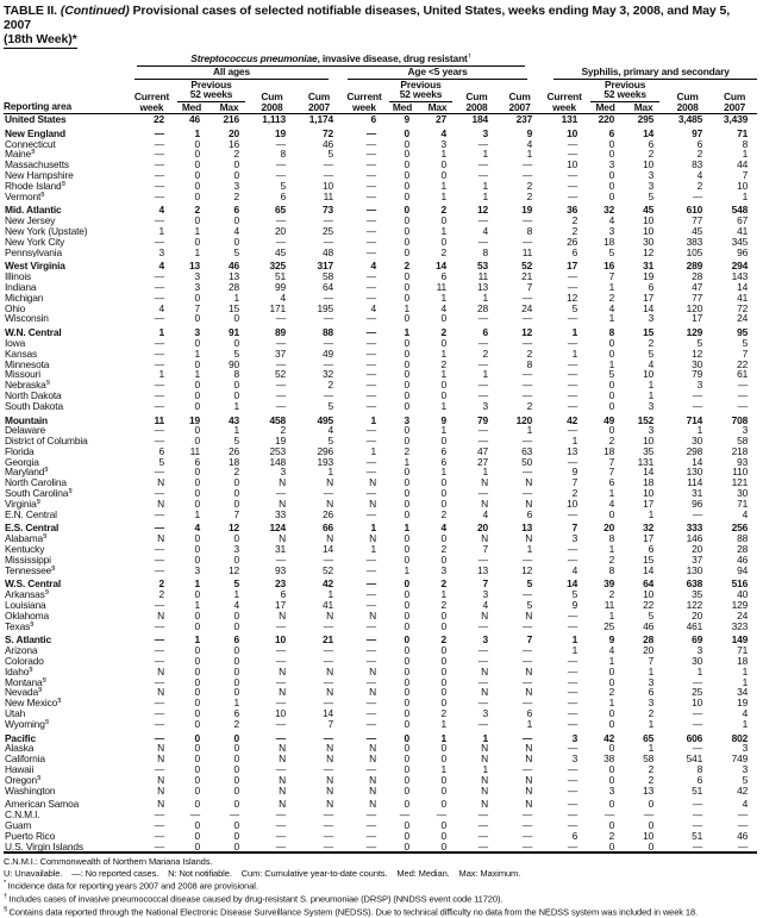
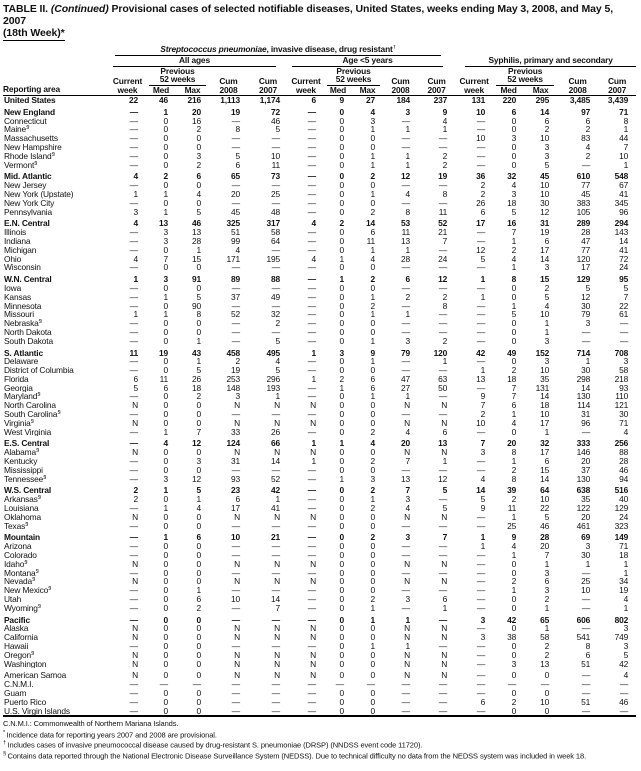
  TABLE II. (Continued) Provisional cases of selected notifiable diseases, United States, weeks ending May 3, 2008, and May 5, 2007
  (18th Week)*
  Reporting area	Streptococcus pneumoniae, invasive disease, drug resistant
  All ages	Age <5 years	Syphilis, primary and secondary
  Currentweek	Previous52 weeks	Cum2008	Cum2007	Currentweek	Previous52 weeks	Cum2008	Cum2007	Currentweek	Previous52 weeks	Cum2008	Cum2007
  Med	Max	Med	Max	Med	Max
  United States	22	46	216	1,113	1,174	6	9	27	184	237	131	220	295	3,485	3,439
  New England	—	1	20	19	72	—	0	4	3	9	10	6	14	97	71
  Connecticut	—	0	16	—	46	—	0	3	—	4	—	0	6	6	8
  Maine	—	0	2	8	5	—	0	1	1	1	—	0	2	2	1
  Massachusetts	—	0	0	—	—	—	0	0	—	—	10	3	10	83	44
  New Hampshire	—	0	0	—	—	—	0	0	—	—	—	0	3	4	7
  Rhode Island	—	0	3	5	10	—	0	1	1	2	—	0	3	2	10
  Vermont	—	0	2	6	11	—	0	1	1	2	—	0	5	—	1
  Mid. Atlantic	4	2	6	65	73	—	0	2	12	19	36	32	45	610	548
  New Jersey	—	0	0	—	—	—	0	0	—	—	2	4	10	77	67
  New York (Upstate)	1	1	4	20	25	—	0	1	4	8	2	3	10	45	41
  New York City	—	0	0	—	—	—	0	0	—	—	26	18	30	383	345
  Pennsylvania	3	1	5	45	48	—	0	2	8	11	6	5	12	105	96
- West Virginia	4	13	46	325	317	4	2	14	53	52	17	16	31	289	294
+ E.N. Central	4	13	46	325	317	4	2	14	53	52	17	16	31	289	294
  Illinois	—	3	13	51	58	—	0	6	11	21	—	7	19	28	143
  Indiana	—	3	28	99	64	—	0	11	13	7	—	1	6	47	14
  Michigan	—	0	1	4	—	—	0	1	1	—	12	2	17	77	41
  Ohio	4	7	15	171	195	4	1	4	28	24	5	4	14	120	72
  Wisconsin	—	0	0	—	—	—	0	0	—	—	—	1	3	17	24
  W.N. Central	1	3	91	89	88	—	1	2	6	12	1	8	15	129	95
  Iowa	—	0	0	—	—	—	0	0	—	—	—	0	2	5	5
  Kansas	—	1	5	37	49	—	0	1	2	2	1	0	5	12	7
  Minnesota	—	0	90	—	—	—	0	2	—	8	—	1	4	30	22
  Missouri	1	1	8	52	32	—	0	1	1	—	—	5	10	79	61
  Nebraska	—	0	0	—	2	—	0	0	—	—	—	0	1	3	—
  North Dakota	—	0	0	—	—	—	0	0	—	—	—	0	1	—	—
  South Dakota	—	0	1	—	5	—	0	1	3	2	—	0	3	—	—
- Mountain	11	19	43	458	495	1	3	9	79	120	42	49	152	714	708
+ S. Atlantic	11	19	43	458	495	1	3	9	79	120	42	49	152	714	708
  Delaware	—	0	1	2	4	—	0	1	—	1	—	0	3	1	3
  District of Columbia	—	0	5	19	5	—	0	0	—	—	1	2	10	30	58
  Florida	6	11	26	253	296	1	2	6	47	63	13	18	35	298	218
  Georgia	5	6	18	148	193	—	1	6	27	50	—	7	131	14	93
  Maryland	—	0	2	3	1	—	0	1	1	—	9	7	14	130	110
  North Carolina	N	0	0	N	N	N	0	0	N	N	7	6	18	114	121
  South Carolina	—	0	0	—	—	—	0	0	—	—	2	1	10	31	30
  Virginia	N	0	0	N	N	N	0	0	N	N	10	4	17	96	71
- E.N. Central	—	1	7	33	26	—	0	2	4	6	—	0	1	—	4
+ West Virginia	—	1	7	33	26	—	0	2	4	6	—	0	1	—	4
  E.S. Central	—	4	12	124	66	1	1	4	20	13	7	20	32	333	256
  Alabama	N	0	0	N	N	N	0	0	N	N	3	8	17	146	88
  Kentucky	—	0	3	31	14	1	0	2	7	1	—	1	6	20	28
  Mississippi	—	0	0	—	—	—	0	0	—	—	—	2	15	37	46
  Tennessee	—	3	12	93	52	—	1	3	13	12	4	8	14	130	94
  W.S. Central	2	1	5	23	42	—	0	2	7	5	14	39	64	638	516
  Arkansas	2	0	1	6	1	—	0	1	3	—	5	2	10	35	40
  Louisiana	—	1	4	17	41	—	0	2	4	5	9	11	22	122	129
  Oklahoma	N	0	0	N	N	N	0	0	N	N	—	1	5	20	24
  Texas	—	0	0	—	—	—	0	0	—	—	—	25	46	461	323
- S. Atlantic	—	1	6	10	21	—	0	2	3	7	1	9	28	69	149
+ Mountain	—	1	6	10	21	—	0	2	3	7	1	9	28	69	149
  Arizona	—	0	0	—	—	—	0	0	—	—	1	4	20	3	71
  Colorado	—	0	0	—	—	—	0	0	—	—	—	1	7	30	18
  Idaho	N	0	0	N	N	N	0	0	N	N	—	0	1	1	1
  Montana	—	0	0	—	—	—	0	0	—	—	—	0	3	—	1
  Nevada	N	0	0	N	N	N	0	0	N	N	—	2	6	25	34
  New Mexico	—	0	1	—	—	—	0	0	—	—	—	1	3	10	19
  Utah	—	0	6	10	14	—	0	2	3	6	—	0	2	—	4
  Wyoming	—	0	2	—	7	—	0	1	—	1	—	0	1	—	1
  Pacific	—	0	0	—	—	—	0	1	1	—	3	42	65	606	802
  Alaska	N	0	0	N	N	N	0	0	N	N	—	0	1	—	3
  California	N	0	0	N	N	N	0	0	N	N	3	38	58	541	749
  Hawaii	—	0	0	—	—	—	0	1	1	—	—	0	2	8	3
  Oregon	N	0	0	N	N	N	0	0	N	N	—	0	2	6	5
  Washington	N	0	0	N	N	N	0	0	N	N	—	3	13	51	42
  American Samoa	N	0	0	N	N	N	0	0	N	N	—	0	0	—	4
  C.N.M.I.	—	—	—	—	—	—	—	—	—	—	—	—	—	—	—
  Guam	—	0	0	—	—	—	0	0	—	—	—	0	0	—	—
  Puerto Rico	—	0	0	—	—	—	0	0	—	—	6	2	10	51	46
  U.S. Virgin Islands	—	0	0	—	—	—	0	0	—	—	—	0	0	—	—
  C.N.M.I.: Commonwealth of Northern Mariana Islands.
- U: Unavailable. —: No reported cases. N: Not notifiable. Cum: Cumulative year-to-date counts. Med: Median. Max: Maximum.
  Incidence data for reporting years 2007 and 2008 are provisional.
  Includes cases of invasive pneumococcal disease caused by drug-resistant S. pneumoniae (DRSP) (NNDSS event code 11720).
  Contains data reported through the National Electronic Disease Surveillance System (NEDSS). Due to technical difficulty no data from the NEDSS system was included in week 18.
